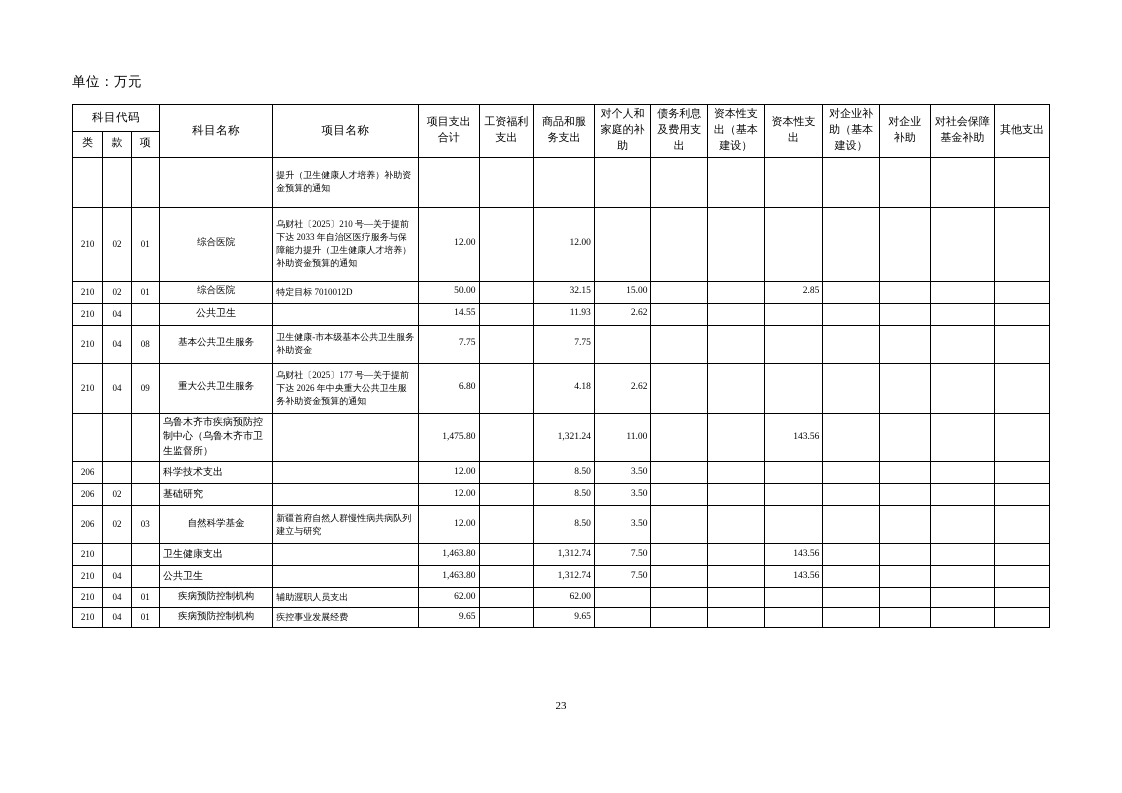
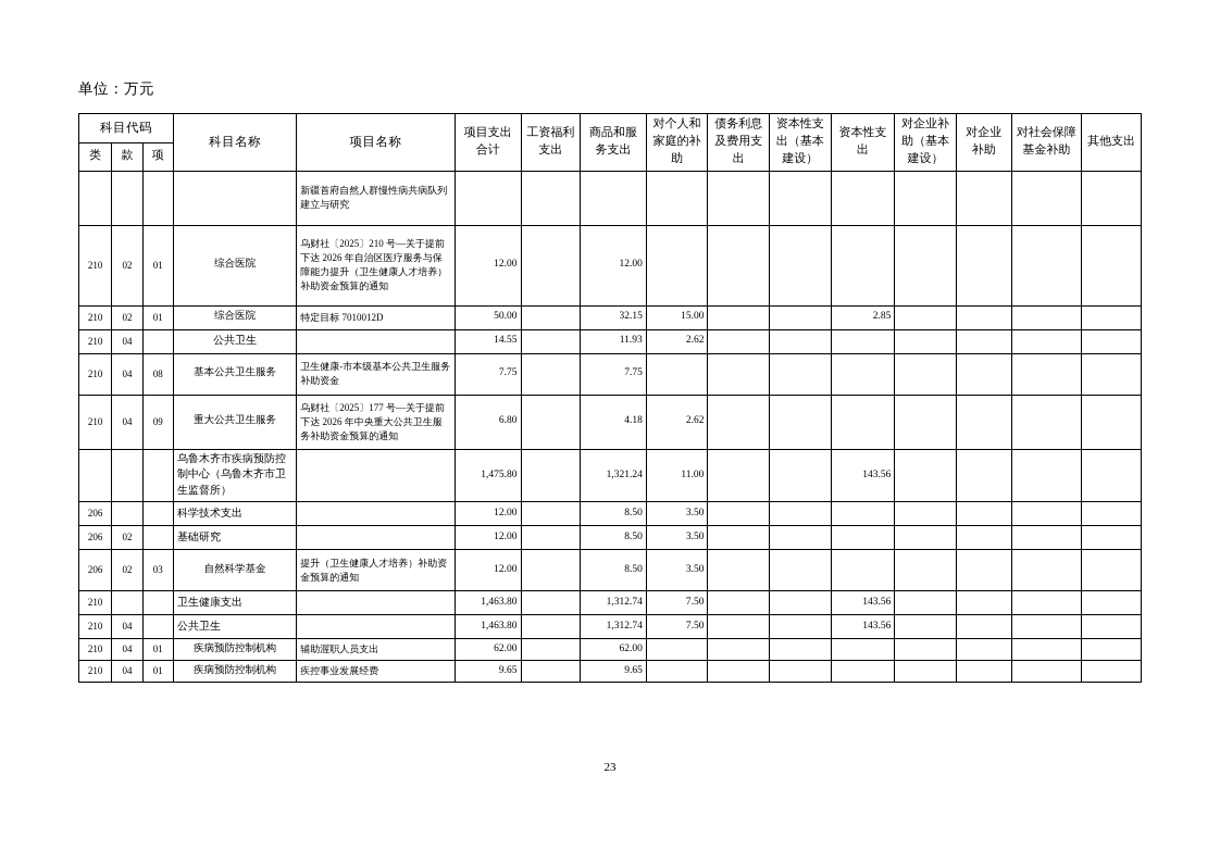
  单位：万元
  科目代码	科目名称	项目名称	项目支出合计	工资福利支出	商品和服务支出	对个人和家庭的补助	债务利息及费用支出	资本性支出（基本建设）	资本性支出	对企业补助（基本建设）	对企业补助	对社会保障基金补助	其他支出
  类	款	项
- 				提升（卫生健康人才培养）补助资金预算的通知
+ 				新疆首府自然人群慢性病共病队列建立与研究
- 210	02	01	综合医院	乌财社〔2025〕210 号—关于提前下达 2033 年自治区医疗服务与保障能力提升（卫生健康人才培养）补助资金预算的通知	12.00		12.00
+ 210	02	01	综合医院	乌财社〔2025〕210 号—关于提前下达 2026 年自治区医疗服务与保障能力提升（卫生健康人才培养）补助资金预算的通知	12.00		12.00
  210	02	01	综合医院	特定目标 7010012D	50.00		32.15	15.00			2.85
  210	04		公共卫生		14.55		11.93	2.62
  210	04	08	基本公共卫生服务	卫生健康-市本级基本公共卫生服务补助资金	7.75		7.75
  210	04	09	重大公共卫生服务	乌财社〔2025〕177 号—关于提前下达 2026 年中央重大公共卫生服务补助资金预算的通知	6.80		4.18	2.62
  			乌鲁木齐市疾病预防控制中心（乌鲁木齐市卫生监督所）		1,475.80		1,321.24	11.00			143.56
  206			科学技术支出		12.00		8.50	3.50
  206	02		基础研究		12.00		8.50	3.50
- 206	02	03	自然科学基金	新疆首府自然人群慢性病共病队列建立与研究	12.00		8.50	3.50
+ 206	02	03	自然科学基金	提升（卫生健康人才培养）补助资金预算的通知	12.00		8.50	3.50
  210			卫生健康支出		1,463.80		1,312.74	7.50			143.56
  210	04		公共卫生		1,463.80		1,312.74	7.50			143.56
  210	04	01	疾病预防控制机构	辅助渥职人员支出	62.00		62.00
  210	04	01	疾病预防控制机构	疾控事业发展经费	9.65		9.65
  23
